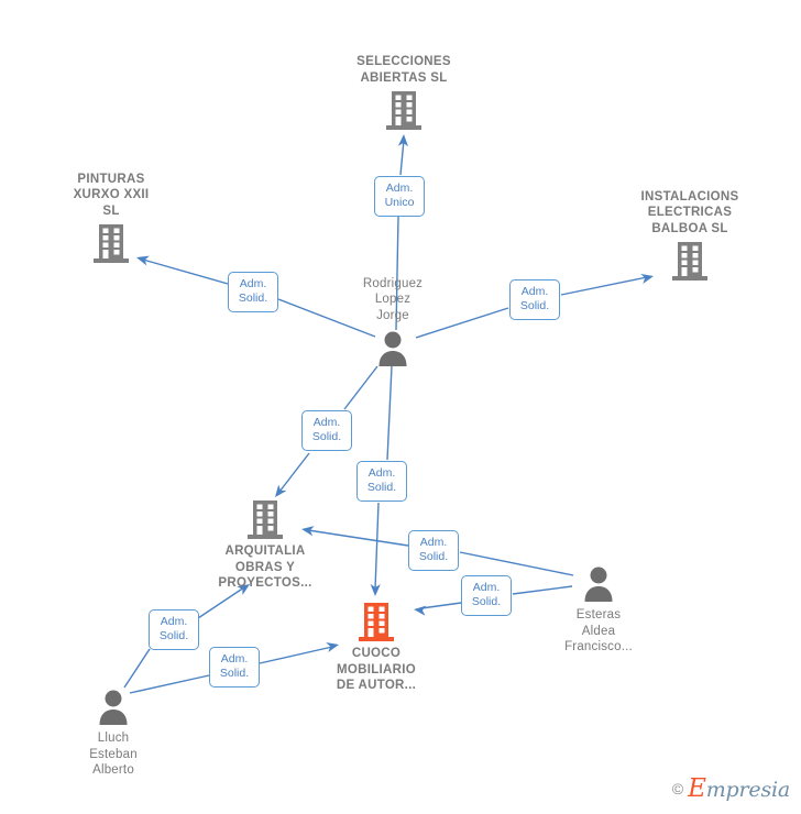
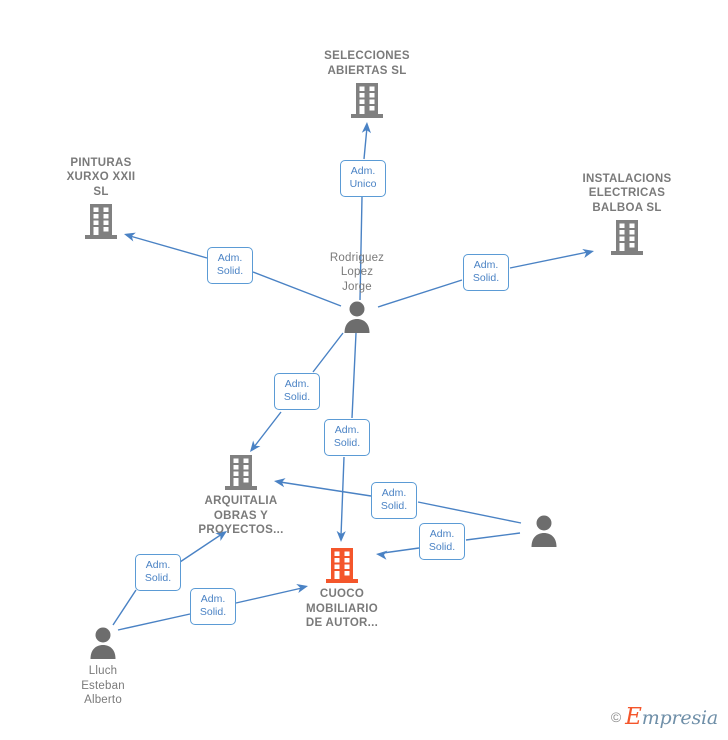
  SELECCIONES
  ABIERTAS SL
  PINTURAS
  XURXO XXII
  SL
  INSTALACIONS
  ELECTRICAS
  BALBOA SL
  Rodriguez
  Lopez
  Jorge
  ARQUITALIA
  OBRAS Y
  PROYECTOS...
  CUOCO
  MOBILIARIO
  DE AUTOR...
- Esteras
- Aldea
- Francisco...
  Lluch
  Esteban
  Alberto
  Adm.
  Unico
  Adm.
  Solid.
  Adm.
  Solid.
  Adm.
  Solid.
  Adm.
  Solid.
  Adm.
  Solid.
  Adm.
  Solid.
  Adm.
  Solid.
  Adm.
  Solid.
  ©
  Empresia
